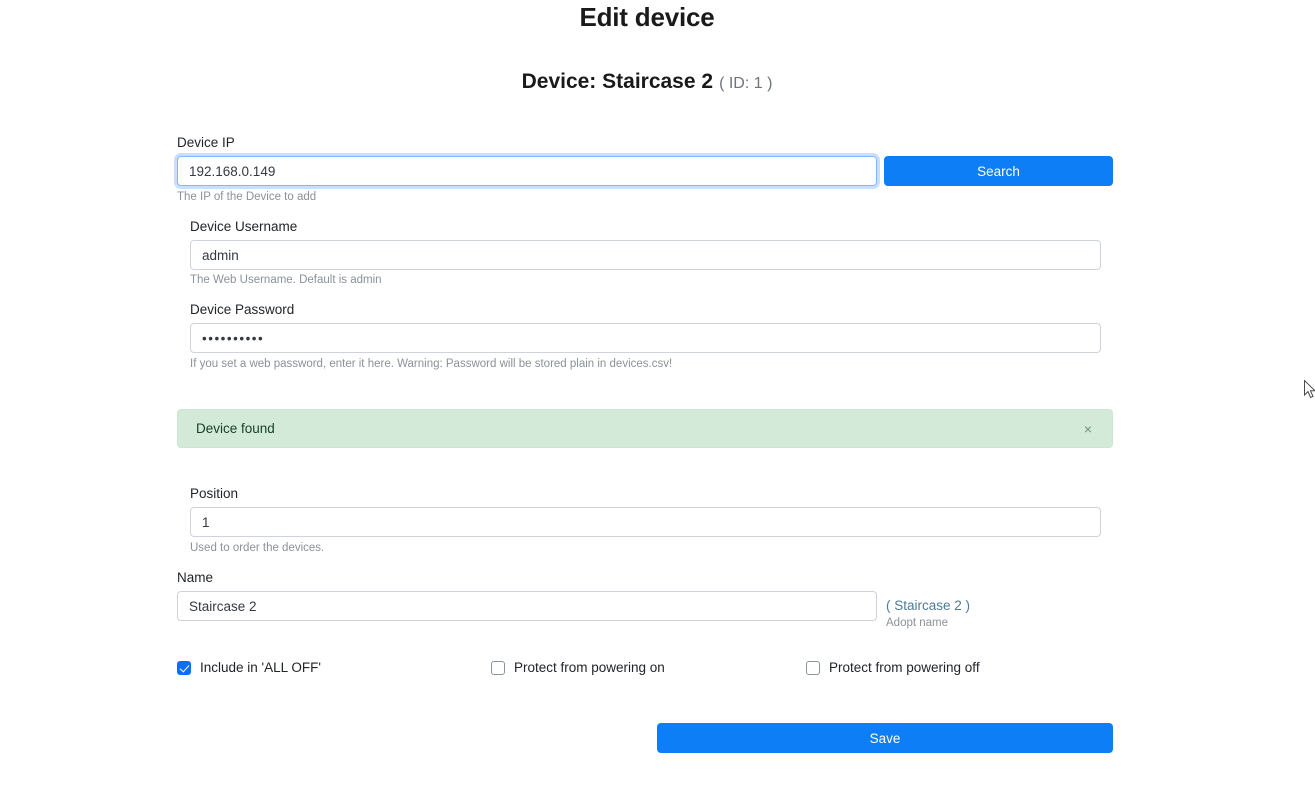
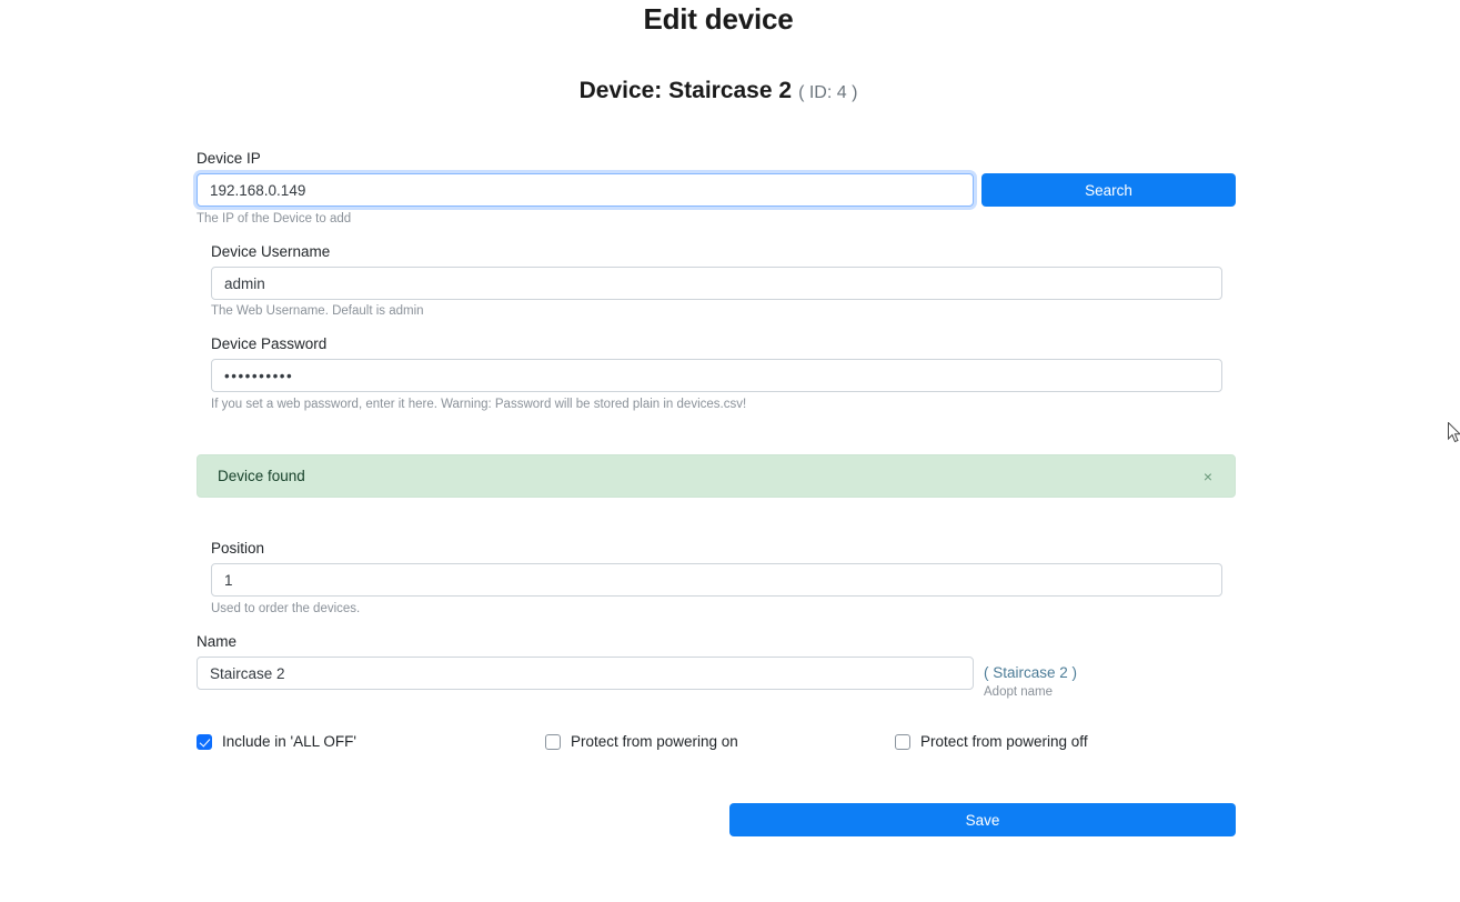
  Edit device
- Device: Staircase 2 ( ID: 1 )
+ Device: Staircase 2 ( ID: 4 )
  Device IP
  192.168.0.149
  The IP of the Device to add
  Search
  Device Username
  admin
  The Web Username. Default is admin
  Device Password
  ••••••••••
  If you set a web password, enter it here. Warning: Password will be stored plain in devices.csv!
  Device found
  ×
  Position
  1
  Used to order the devices.
  Name
  Staircase 2
  ( Staircase 2 )
  Adopt name
  Include in 'ALL OFF'
  Protect from powering on
  Protect from powering off
  Save
